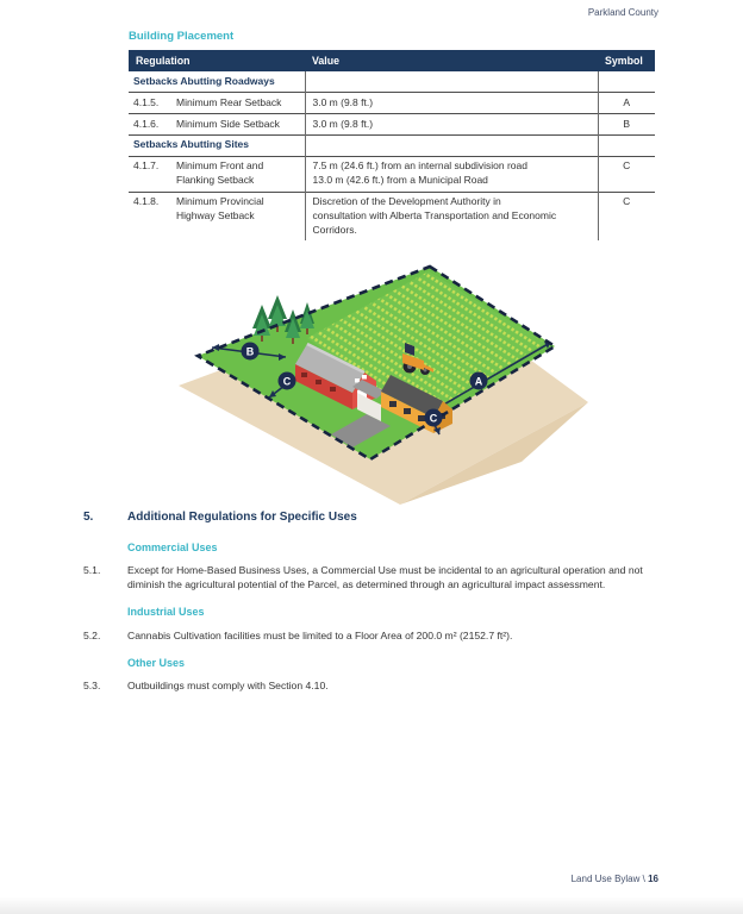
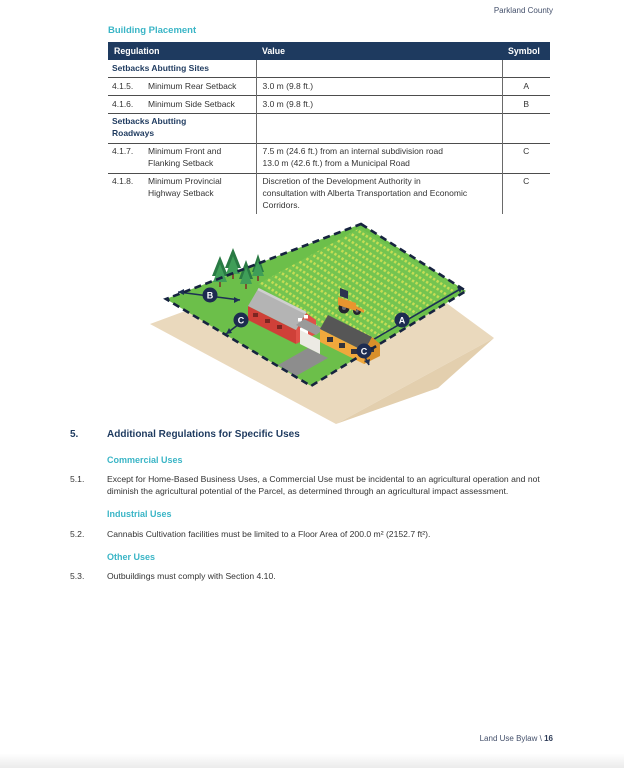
  Parkland County
  Building Placement
  Regulation	Value	Symbol
- Setbacks Abutting Roadways
+ Setbacks Abutting Sites
  4.1.5. Minimum Rear Setback	3.0 m (9.8 ft.)	A
  4.1.6. Minimum Side Setback	3.0 m (9.8 ft.)	B
- Setbacks Abutting Sites
+ Setbacks Abutting Roadways
  4.1.7. Minimum Front and Flanking Setback	7.5 m (24.6 ft.) from an internal subdivision road 13.0 m (42.6 ft.) from a Municipal Road	C
  4.1.8. Minimum Provincial Highway Setback	Discretion of the Development Authority in consultation with Alberta Transportation and Economic Corridors.	C
  B
  C
  A
  C
  5.
  Additional Regulations for Specific Uses
  Commercial Uses
  5.1.
  Except for Home-Based Business Uses, a Commercial Use must be incidental to an agricultural operation and not diminish the agricultural potential of the Parcel, as determined through an agricultural impact assessment.
  Industrial Uses
  5.2.
  Cannabis Cultivation facilities must be limited to a Floor Area of 200.0 m² (2152.7 ft²).
  Other Uses
  5.3.
  Outbuildings must comply with Section 4.10.
  Land Use Bylaw \ 16
